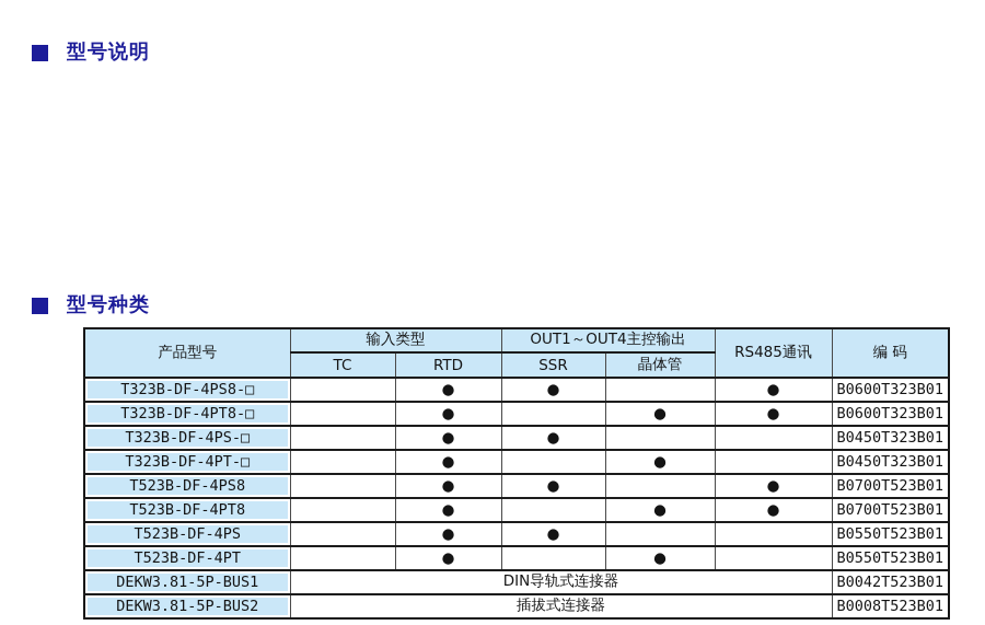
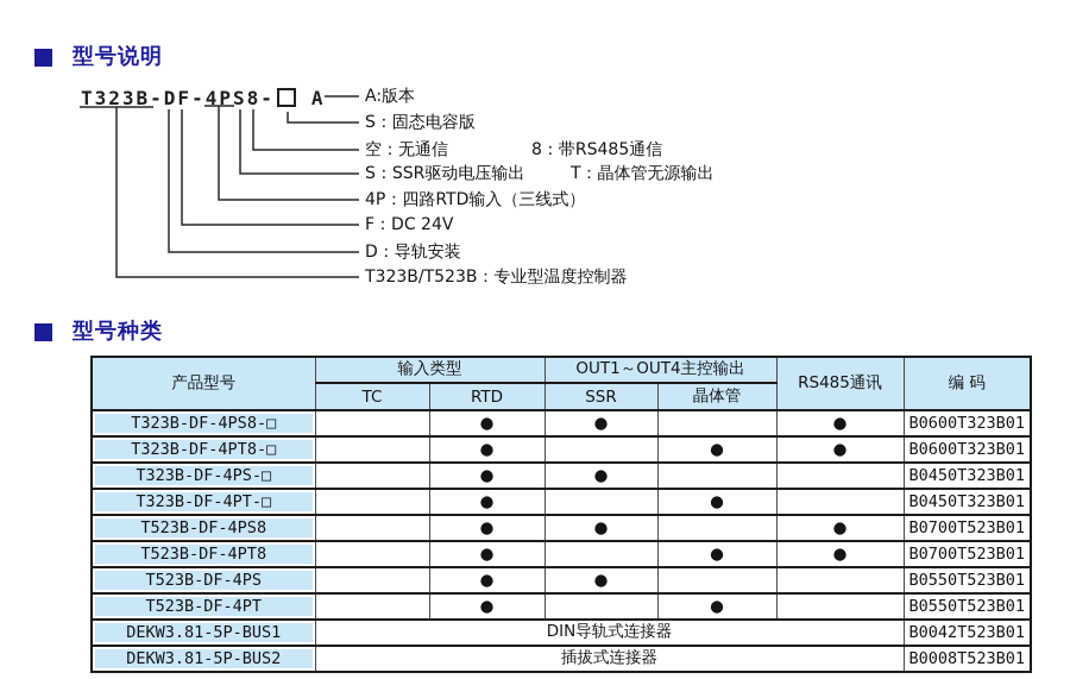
  型号说明
+ T323B-DF-4PS8-
+ A
+ A:版本
+ S：固态电容版
+ 空：无通信
+ 8：带RS485通信
+ S：SSR驱动电压输出
+ T：晶体管无源输出
+ 4P：四路RTD输入（三线式）
+ F：DC 24V
+ D：导轨安装
+ T323B/T523B：专业型温度控制器
  型号种类
  产品型号	输入类型	OUT1～OUT4主控输出	RS485通讯	编 码
  TC	RTD	SSR	晶体管
  T323B-DF-4PS8-□		●	●		●	B0600T323B01
  T323B-DF-4PT8-□		●		●	●	B0600T323B01
  T323B-DF-4PS-□		●	●			B0450T323B01
  T323B-DF-4PT-□		●		●		B0450T323B01
  T523B-DF-4PS8		●	●		●	B0700T523B01
  T523B-DF-4PT8		●		●	●	B0700T523B01
  T523B-DF-4PS		●	●			B0550T523B01
  T523B-DF-4PT		●		●		B0550T523B01
  DEKW3.81-5P-BUS1	DIN导轨式连接器	B0042T523B01
  DEKW3.81-5P-BUS2	插拔式连接器	B0008T523B01
